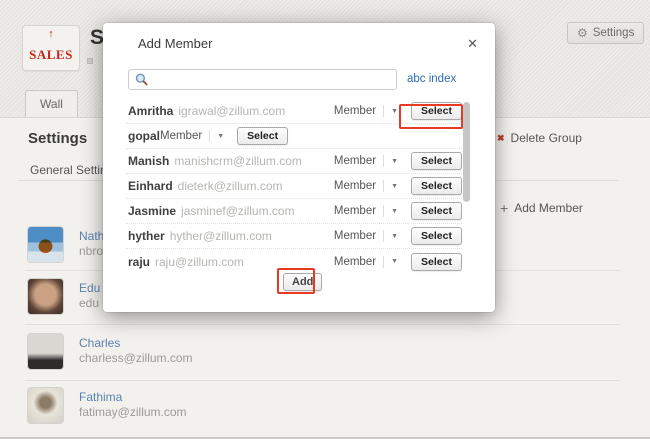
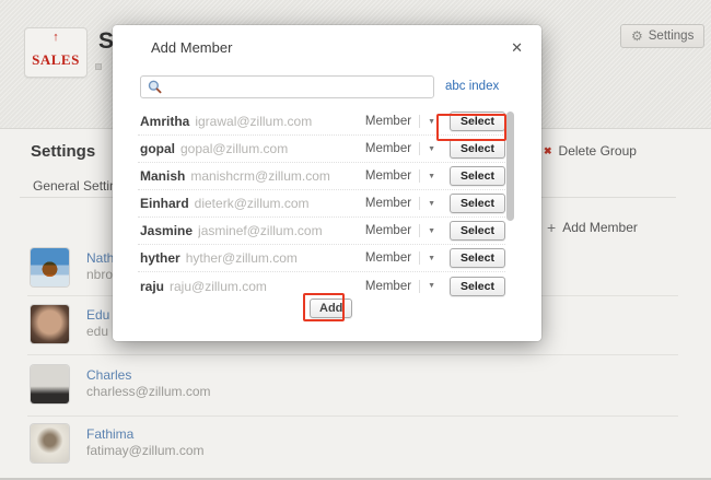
  ↑
  SALES
  S
  ⚙
  Settings
- Wall
  Settings
  General Setti
  ✖
  Delete Group
  +
  Add Member
  Nath
  nbro
  Edu
  edu
  Charles
  charless@zillum.com
  Fathima
  fatimay@zillum.com
  Add Member
  ✕
  abc index
  Amritha
  igrawal@zillum.com
  Member
  Select
  gopal
+ gopal@zillum.com
  Member
  Select
  Manish
  manishcrm@zillum.com
  Member
  Select
  Einhard
  dieterk@zillum.com
  Member
  Select
  Jasmine
  jasminef@zillum.com
  Member
  Select
  hyther
  hyther@zillum.com
  Member
  Select
  raju
  raju@zillum.com
  Member
  Select
  Add
